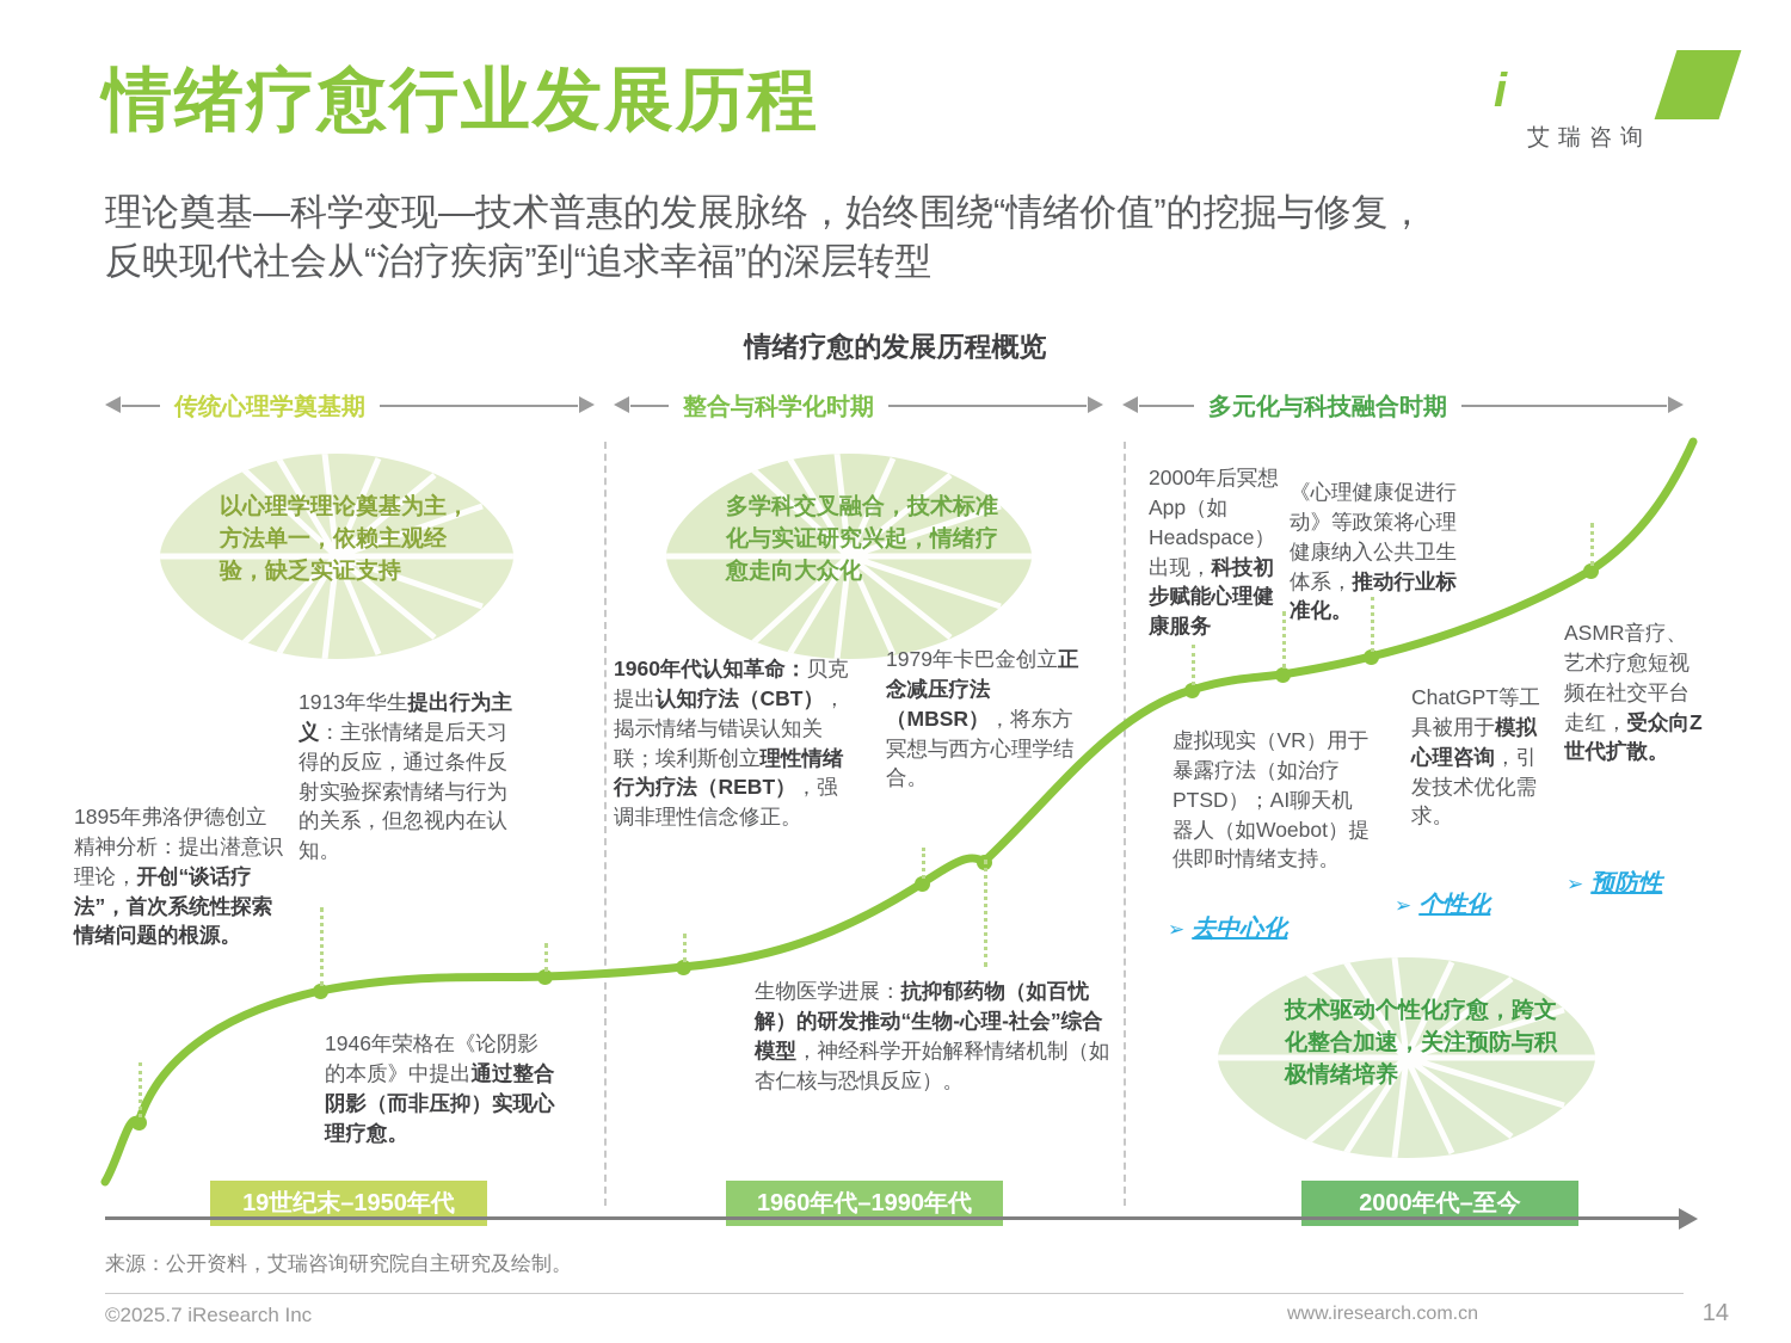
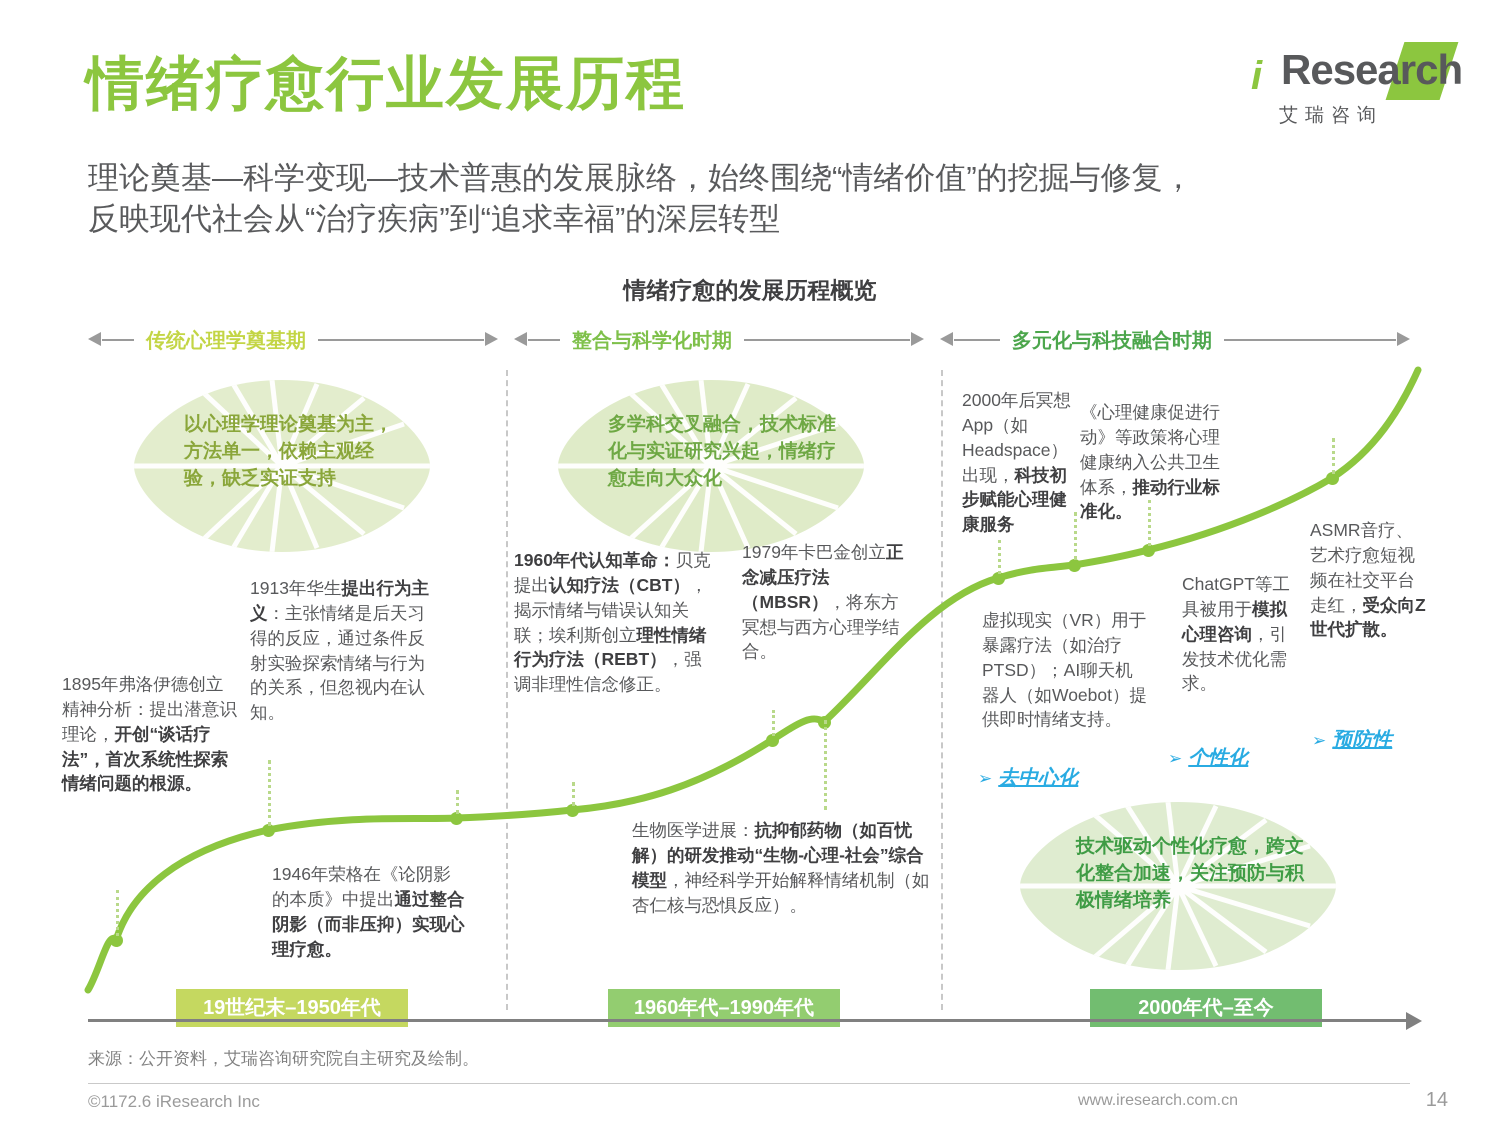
  情绪疗愈行业发展历程
  理论奠基—科学变现—技术普惠的发展脉络，始终围绕“情绪价值”的挖掘与修复，反映现代社会从“治疗疾病”到“追求幸福”的深层转型
  i
+ Research
  艾瑞咨询
  情绪疗愈的发展历程概览
  传统心理学奠基期
  整合与科学化时期
  多元化与科技融合时期
  以心理学理论奠基为主，方法单一，依赖主观经验，缺乏实证支持
  多学科交叉融合，技术标准化与实证研究兴起，情绪疗愈走向大众化
  技术驱动个性化疗愈，跨文化整合加速，关注预防与积极情绪培养
  1895年弗洛伊德创立精神分析：提出潜意识理论，开创“谈话疗法”，首次系统性探索情绪问题的根源。
  1913年华生提出行为主义：主张情绪是后天习得的反应，通过条件反射实验探索情绪与行为的关系，但忽视内在认知。
  1946年荣格在《论阴影的本质》中提出通过整合阴影（而非压抑）实现心理疗愈。
  1960年代认知革命：贝克提出认知疗法（CBT），揭示情绪与错误认知关联；埃利斯创立理性情绪行为疗法（REBT），强调非理性信念修正。
  1979年卡巴金创立正念减压疗法（MBSR），将东方冥想与西方心理学结合。
  生物医学进展：抗抑郁药物（如百忧解）的研发推动“生物-心理-社会”综合模型，神经科学开始解释情绪机制（如杏仁核与恐惧反应）。
  2000年后冥想App（如Headspace）出现，科技初步赋能心理健康服务
  《心理健康促进行动》等政策将心理健康纳入公共卫生体系，推动行业标准化。
  虚拟现实（VR）用于暴露疗法（如治疗PTSD）；AI聊天机器人（如Woebot）提供即时情绪支持。
  ChatGPT等工具被用于模拟心理咨询，引发技术优化需求。
  ASMR音疗、艺术疗愈短视频在社交平台走红，受众向Z世代扩散。
  ➢ 去中心化
  ➢ 个性化
  ➢ 预防性
  19世纪末–1950年代
  1960年代–1990年代
  2000年代–至今
  来源：公开资料，艾瑞咨询研究院自主研究及绘制。
- ©2025.7 iResearch Inc
+ ©1172.6 iResearch Inc
  www.iresearch.com.cn
  14
